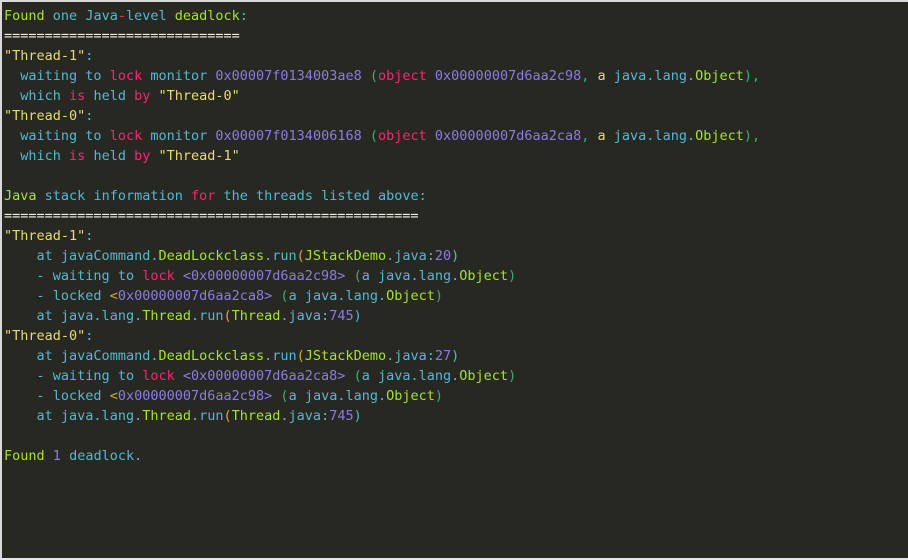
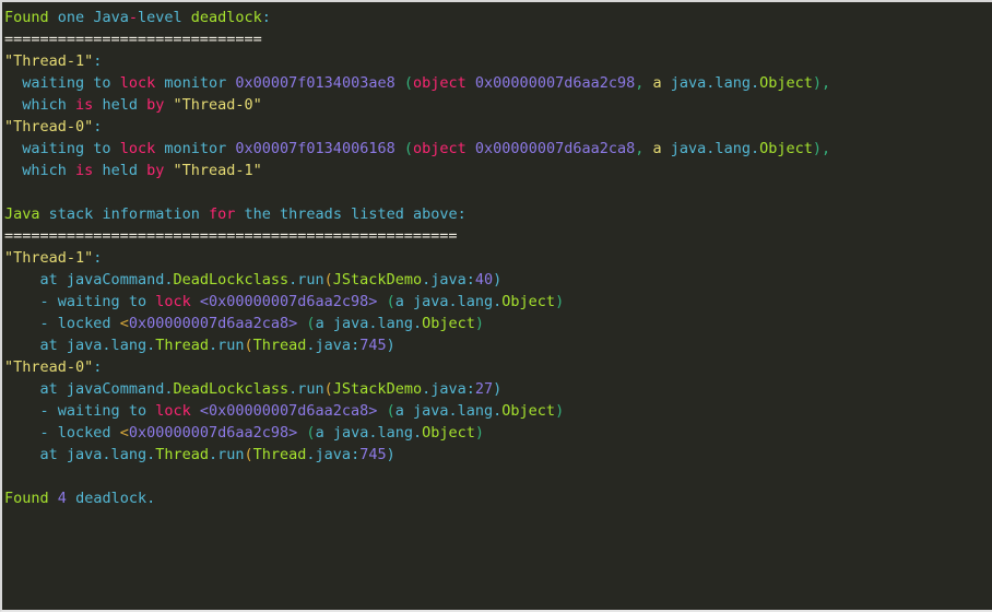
  Found one Java-level deadlock:
  =============================
  "Thread-1":
  waiting to lock monitor 0x00007f0134003ae8 (object 0x00000007d6aa2c98, a java.lang.Object),
  which is held by "Thread-0"
  "Thread-0":
  waiting to lock monitor 0x00007f0134006168 (object 0x00000007d6aa2ca8, a java.lang.Object),
  which is held by "Thread-1"
  Java stack information for the threads listed above:
  ===================================================
  "Thread-1":
- at javaCommand.DeadLockclass.run(JStackDemo.java:20)
+ at javaCommand.DeadLockclass.run(JStackDemo.java:40)
  - waiting to lock <0x00000007d6aa2c98> (a java.lang.Object)
  - locked <0x00000007d6aa2ca8> (a java.lang.Object)
  at java.lang.Thread.run(Thread.java:745)
  "Thread-0":
  at javaCommand.DeadLockclass.run(JStackDemo.java:27)
  - waiting to lock <0x00000007d6aa2ca8> (a java.lang.Object)
  - locked <0x00000007d6aa2c98> (a java.lang.Object)
  at java.lang.Thread.run(Thread.java:745)
- Found 1 deadlock.
+ Found 4 deadlock.
